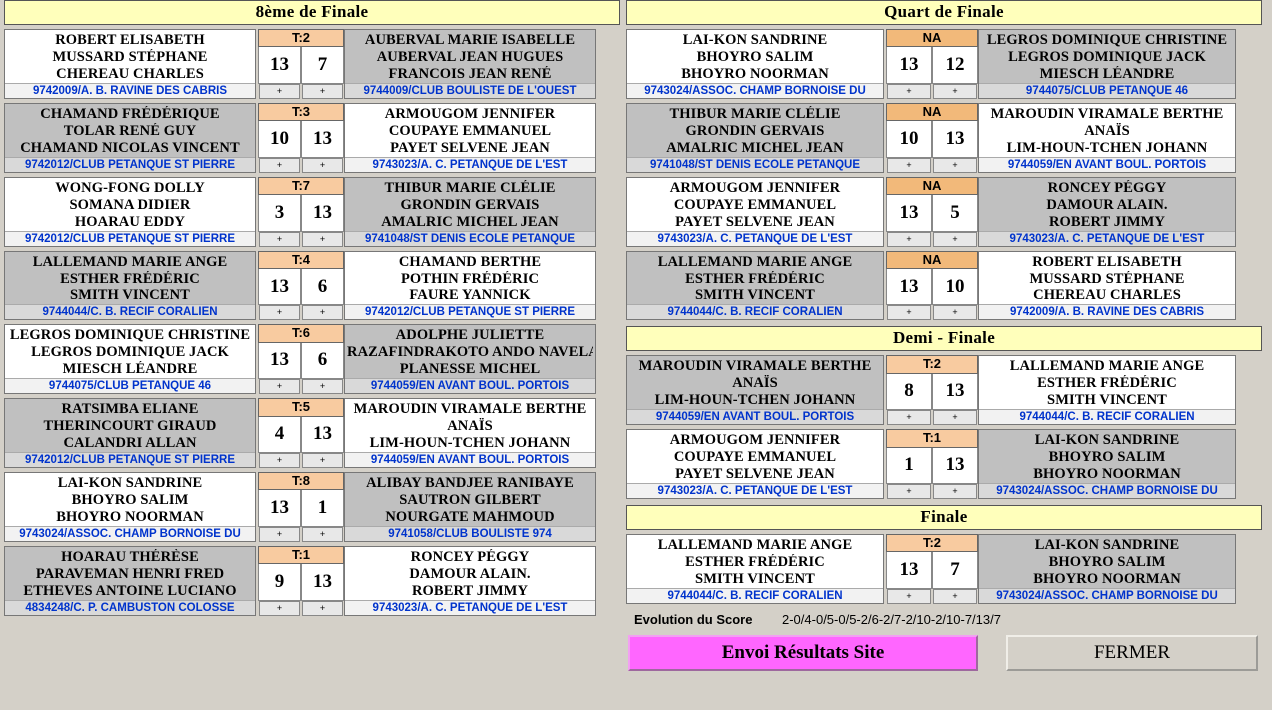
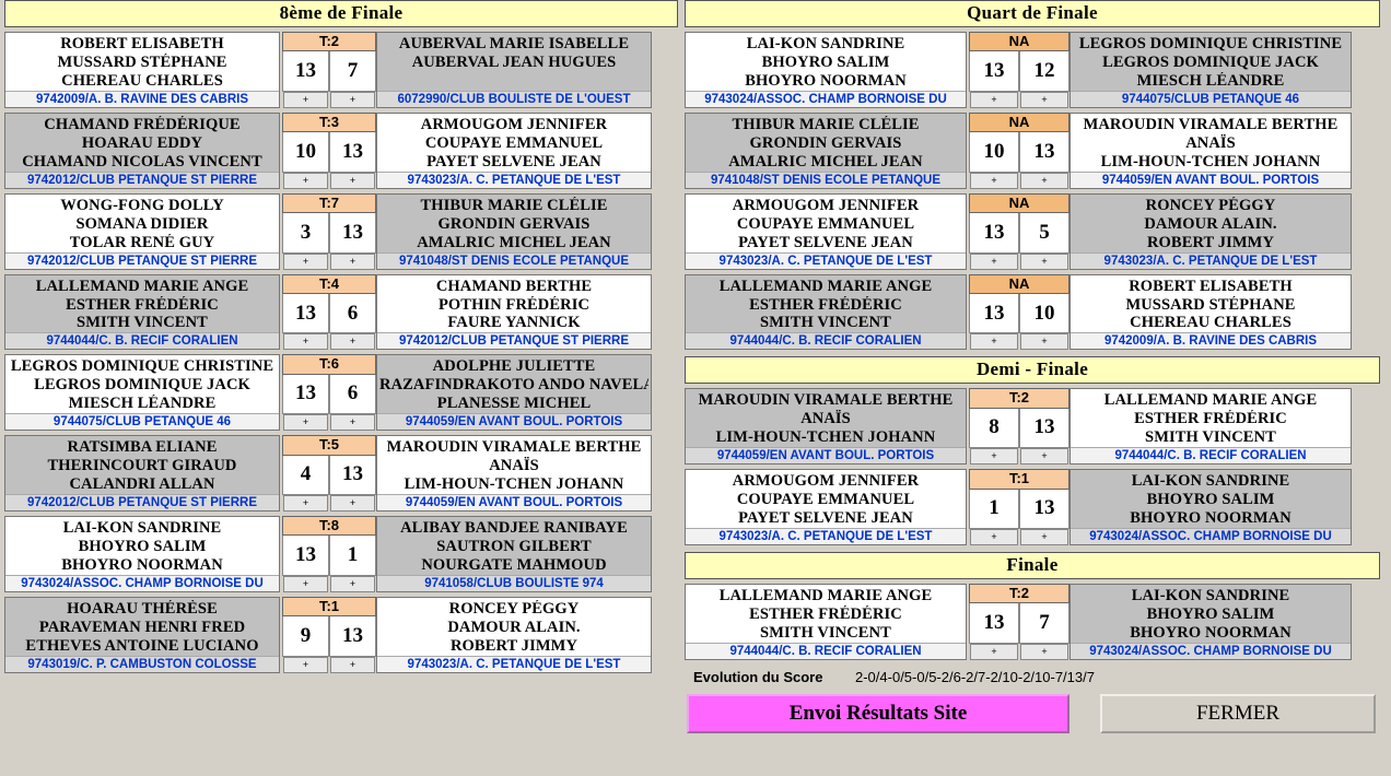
  8ème de Finale
  ROBERT ELISABETH
  MUSSARD STÉPHANE
  CHEREAU CHARLES
  9742009/A. B. RAVINE DES CABRIS
  T:2
  13
  7
  +
  +
  AUBERVAL MARIE ISABELLE
  AUBERVAL JEAN HUGUES
- FRANCOIS JEAN RENÉ
- 9744009/CLUB BOULISTE DE L'OUEST
+ 6072990/CLUB BOULISTE DE L'OUEST
  CHAMAND FRÉDÉRIQUE
- TOLAR RENÉ GUY
+ HOARAU EDDY
  CHAMAND NICOLAS VINCENT
  9742012/CLUB PETANQUE ST PIERRE
  T:3
  10
  13
  +
  +
  ARMOUGOM JENNIFER
  COUPAYE EMMANUEL
  PAYET SELVENE JEAN
  9743023/A. C. PETANQUE DE L'EST
  WONG-FONG DOLLY
  SOMANA DIDIER
- HOARAU EDDY
+ TOLAR RENÉ GUY
  9742012/CLUB PETANQUE ST PIERRE
  T:7
  3
  13
  +
  +
  THIBUR MARIE CLÉLIE
  GRONDIN GERVAIS
  AMALRIC MICHEL JEAN
  9741048/ST DENIS ECOLE PETANQUE
  LALLEMAND MARIE ANGE
  ESTHER FRÉDÉRIC
  SMITH VINCENT
  9744044/C. B. RECIF CORALIEN
  T:4
  13
  6
  +
  +
  CHAMAND BERTHE
  POTHIN FRÉDÉRIC
  FAURE YANNICK
  9742012/CLUB PETANQUE ST PIERRE
  LEGROS DOMINIQUE CHRISTINE
  LEGROS DOMINIQUE JACK
  MIESCH LÉANDRE
  9744075/CLUB PETANQUE 46
  T:6
  13
  6
  +
  +
  ADOLPHE JULIETTE
  RAZAFINDRAKOTO ANDO NAVEL
  PLANESSE MICHEL
  9744059/EN AVANT BOUL. PORTOIS
  RATSIMBA ELIANE
  THERINCOURT GIRAUD
  CALANDRI ALLAN
  9742012/CLUB PETANQUE ST PIERRE
  T:5
  4
  13
  +
  +
  MAROUDIN VIRAMALE BERTHE
  ANAÏS
  LIM-HOUN-TCHEN JOHANN
  9744059/EN AVANT BOUL. PORTOIS
  LAI-KON SANDRINE
  BHOYRO SALIM
  BHOYRO NOORMAN
  9743024/ASSOC. CHAMP BORNOISE DU
  T:8
  13
  1
  +
  +
  ALIBAY BANDJEE RANIBAYE
  SAUTRON GILBERT
  NOURGATE MAHMOUD
  9741058/CLUB BOULISTE 974
  HOARAU THÉRÈSE
  PARAVEMAN HENRI FRED
  ETHEVES ANTOINE LUCIANO
- 4834248/C. P. CAMBUSTON COLOSSE
+ 9743019/C. P. CAMBUSTON COLOSSE
  T:1
  9
  13
  +
  +
  RONCEY PÉGGY
  DAMOUR ALAIN.
  ROBERT JIMMY
  9743023/A. C. PETANQUE DE L'EST
  Quart de Finale
  LAI-KON SANDRINE
  BHOYRO SALIM
  BHOYRO NOORMAN
  9743024/ASSOC. CHAMP BORNOISE DU
  NA
  13
  12
  +
  +
  LEGROS DOMINIQUE CHRISTINE
  LEGROS DOMINIQUE JACK
  MIESCH LÉANDRE
  9744075/CLUB PETANQUE 46
  THIBUR MARIE CLÉLIE
  GRONDIN GERVAIS
  AMALRIC MICHEL JEAN
  9741048/ST DENIS ECOLE PETANQUE
  NA
  10
  13
  +
  +
  MAROUDIN VIRAMALE BERTHE
  ANAÏS
  LIM-HOUN-TCHEN JOHANN
  9744059/EN AVANT BOUL. PORTOIS
  ARMOUGOM JENNIFER
  COUPAYE EMMANUEL
  PAYET SELVENE JEAN
  9743023/A. C. PETANQUE DE L'EST
  NA
  13
  5
  +
  +
  RONCEY PÉGGY
  DAMOUR ALAIN.
  ROBERT JIMMY
  9743023/A. C. PETANQUE DE L'EST
  LALLEMAND MARIE ANGE
  ESTHER FRÉDÉRIC
  SMITH VINCENT
  9744044/C. B. RECIF CORALIEN
  NA
  13
  10
  +
  +
  ROBERT ELISABETH
  MUSSARD STÉPHANE
  CHEREAU CHARLES
  9742009/A. B. RAVINE DES CABRIS
  Demi - Finale
  MAROUDIN VIRAMALE BERTHE
  ANAÏS
  LIM-HOUN-TCHEN JOHANN
  9744059/EN AVANT BOUL. PORTOIS
  T:2
  8
  13
  +
  +
  LALLEMAND MARIE ANGE
  ESTHER FRÉDÉRIC
  SMITH VINCENT
  9744044/C. B. RECIF CORALIEN
  ARMOUGOM JENNIFER
  COUPAYE EMMANUEL
  PAYET SELVENE JEAN
  9743023/A. C. PETANQUE DE L'EST
  T:1
  1
  13
  +
  +
  LAI-KON SANDRINE
  BHOYRO SALIM
  BHOYRO NOORMAN
  9743024/ASSOC. CHAMP BORNOISE DU
  Finale
  LALLEMAND MARIE ANGE
  ESTHER FRÉDÉRIC
  SMITH VINCENT
  9744044/C. B. RECIF CORALIEN
  T:2
  13
  7
  +
  +
  LAI-KON SANDRINE
  BHOYRO SALIM
  BHOYRO NOORMAN
  9743024/ASSOC. CHAMP BORNOISE DU
  Evolution du Score
  2-0/4-0/5-0/5-2/6-2/7-2/10-2/10-7/13/7
  Envoi Résultats Site
  FERMER
